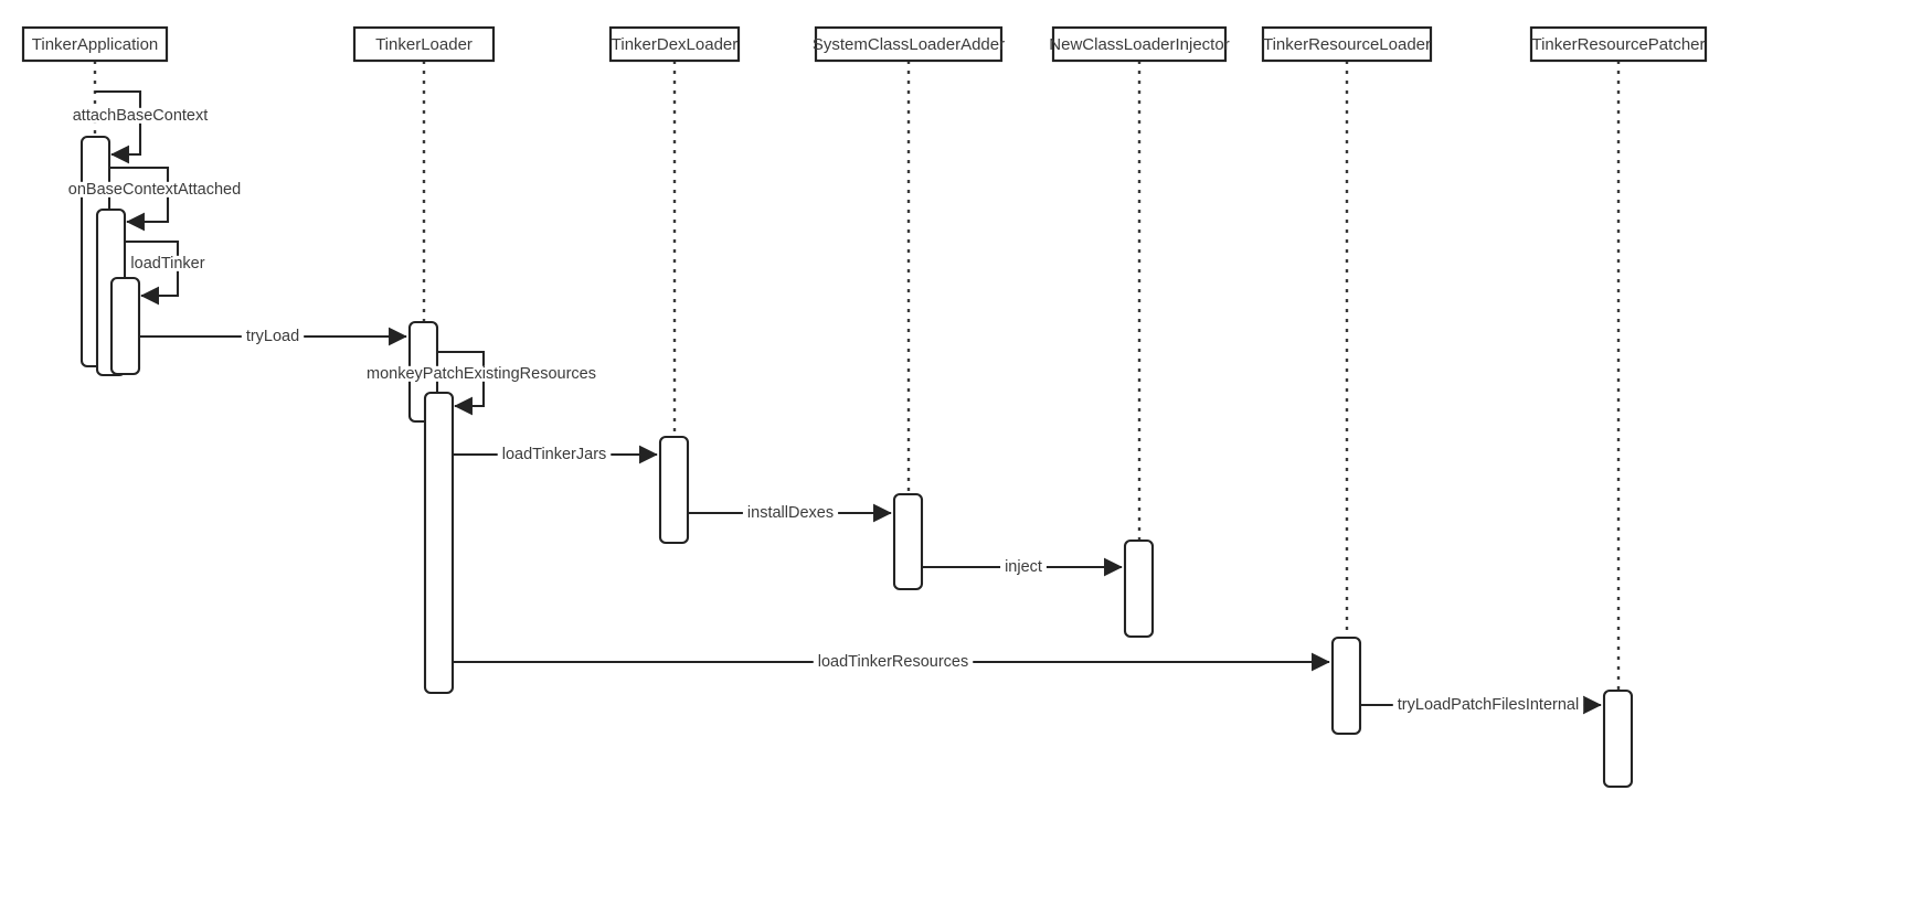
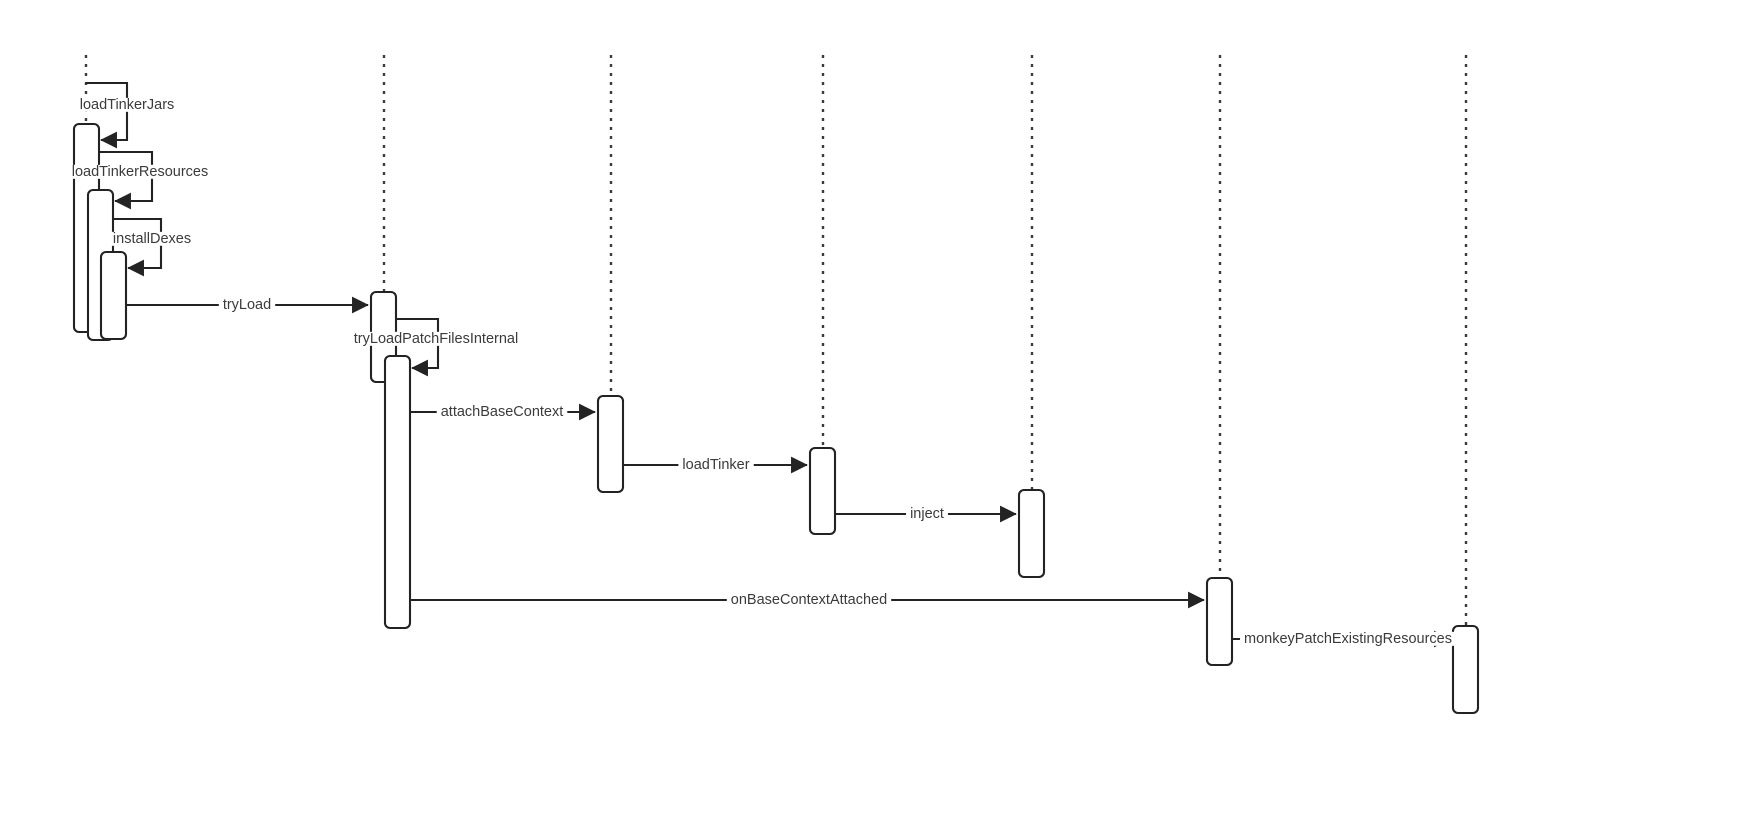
- attachBaseContext
+ loadTinkerJars
- onBaseContextAttached
+ loadTinkerResources
- loadTinker
+ installDexes
  tryLoad
- monkeyPatchExistingResources
+ tryLoadPatchFilesInternal
- loadTinkerJars
+ attachBaseContext
- installDexes
+ loadTinker
  inject
- loadTinkerResources
+ onBaseContextAttached
- tryLoadPatchFilesInternal
+ monkeyPatchExistingResources
- TinkerApplication
- TinkerLoader
- TinkerDexLoader
- SystemClassLoaderAdder
- NewClassLoaderInjector
- TinkerResourceLoader
- TinkerResourcePatcher
